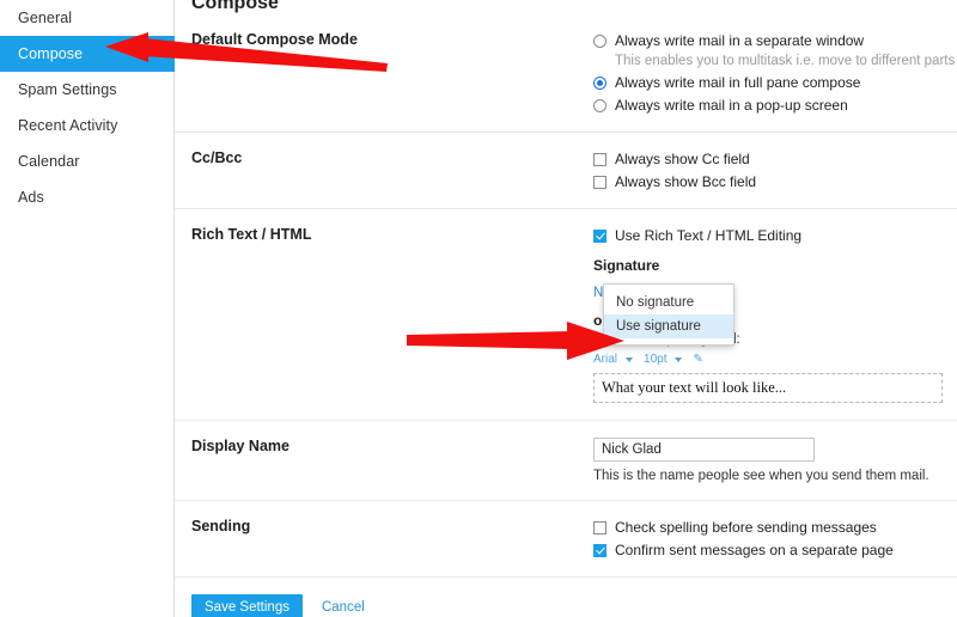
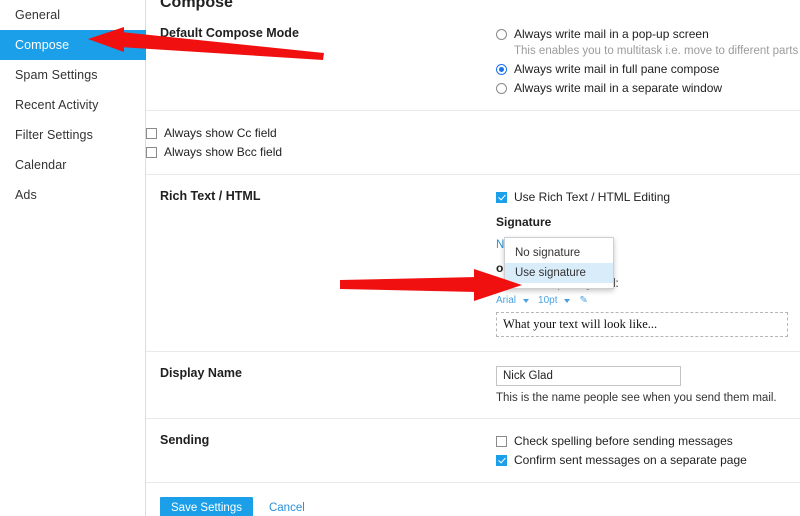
  General
  Compose
  Spam Settings
  Recent Activity
+ Filter Settings
  Calendar
  Ads
  Compose
  Default Compose Mode
- Always write mail in a separate window
+ Always write mail in a pop-up screen
  This enables you to multitask i.e. move to different parts
  Always write mail in full pane compose
- Always write mail in a pop-up screen
+ Always write mail in a separate window
- Cc/Bcc
  Always show Cc field
  Always show Bcc field
  Rich Text / HTML
  Use Rich Text / HTML Editing
  Signature
  Arial
  10pt
  ✎
  What your text will look like...
  No signature
  Use signature
  Display Name
  Nick Glad
  This is the name people see when you send them mail.
  Sending
  Check spelling before sending messages
  Confirm sent messages on a separate page
  Save Settings
  Cancel
